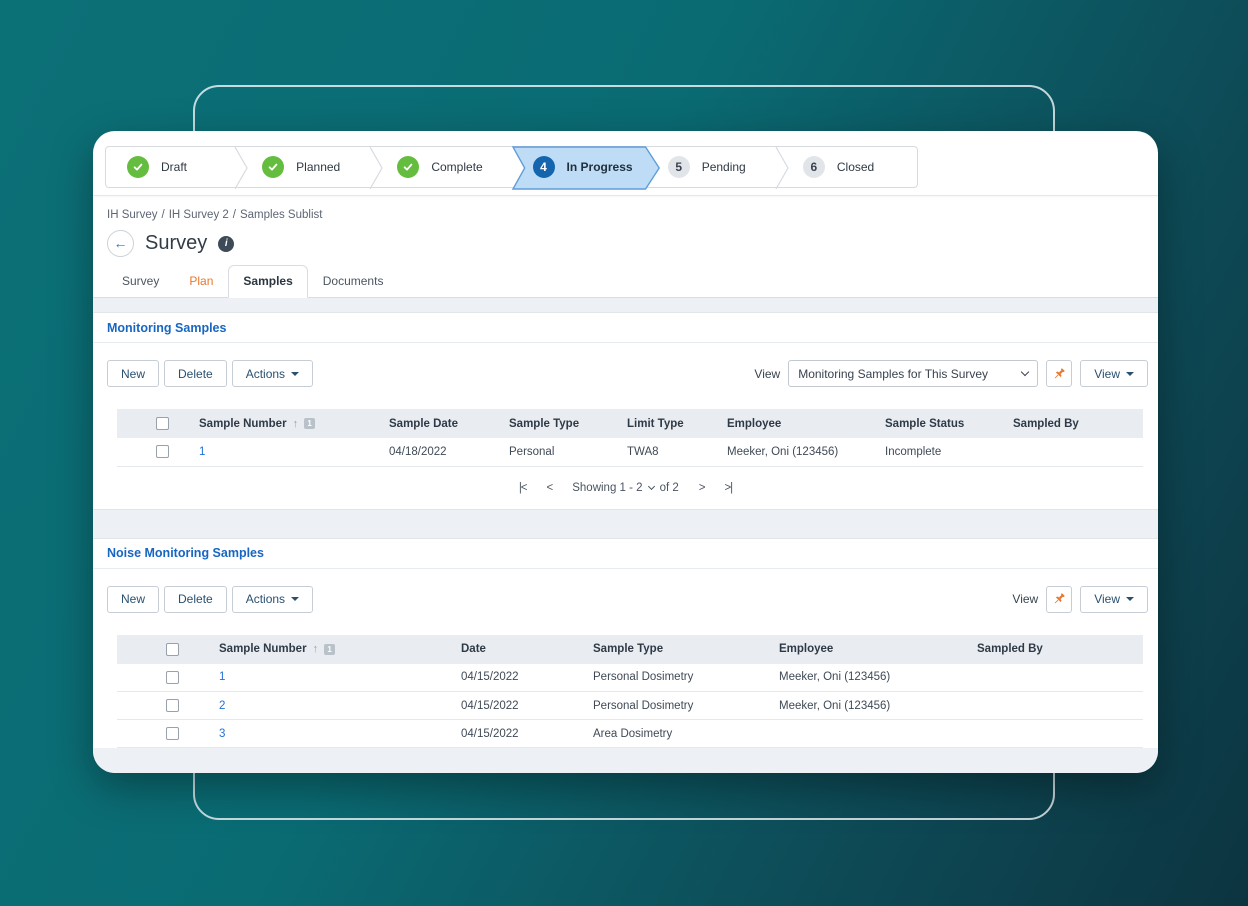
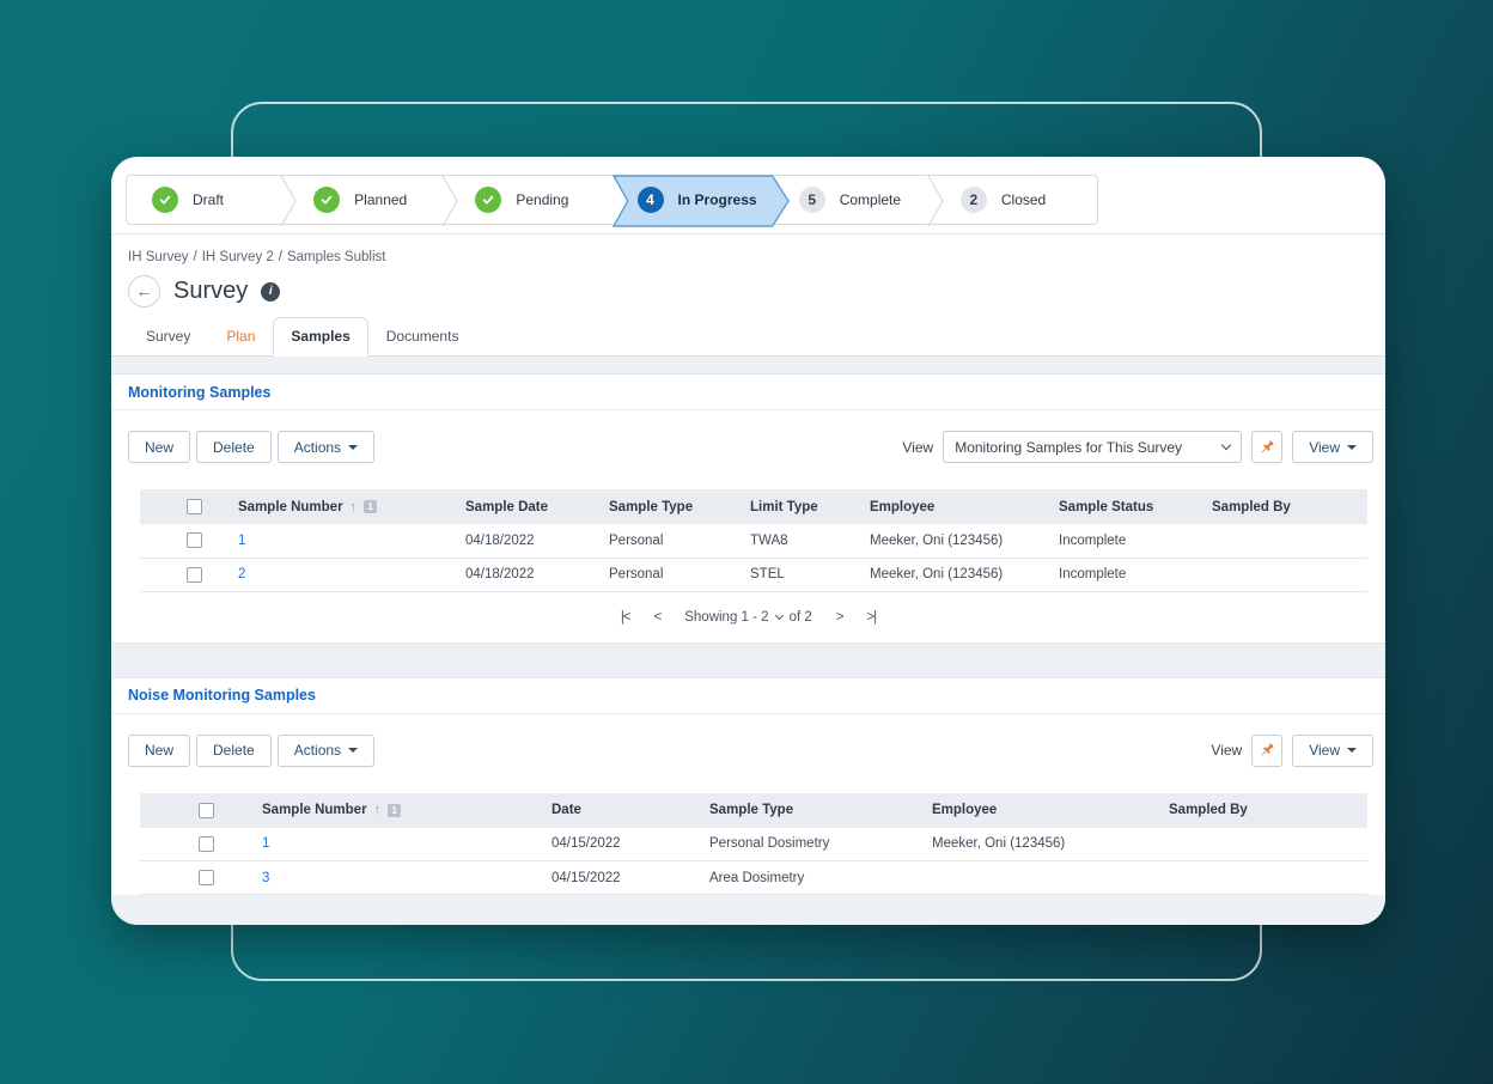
  Draft
  Planned
- Complete
+ Pending
  4
  In Progress
  5
- Pending
+ Complete
- 6
+ 2
  Closed
  IH Survey / IH Survey 2 / Samples Sublist
  ←
  Survey
  i
  Survey
  Plan
  Samples
  Documents
  Monitoring Samples
  New
  Delete
  Actions
  View
  Monitoring Samples for This Survey
  View
  	Sample Number ↑ 1	Sample Date	Sample Type	Limit Type	Employee	Sample Status	Sampled By
  	1	04/18/2022	Personal	TWA8	Meeker, Oni (123456)	Incomplete
+ 	2	04/18/2022	Personal	STEL	Meeker, Oni (123456)	Incomplete
  |<
  <
  Showing 1 - 2
  of 2
  >
  >|
  Noise Monitoring Samples
  New
  Delete
  Actions
  View
  View
  	Sample Number ↑ 1	Date	Sample Type	Employee	Sampled By
  	1	04/15/2022	Personal Dosimetry	Meeker, Oni (123456)
- 	2	04/15/2022	Personal Dosimetry	Meeker, Oni (123456)
  	3	04/15/2022	Area Dosimetry
